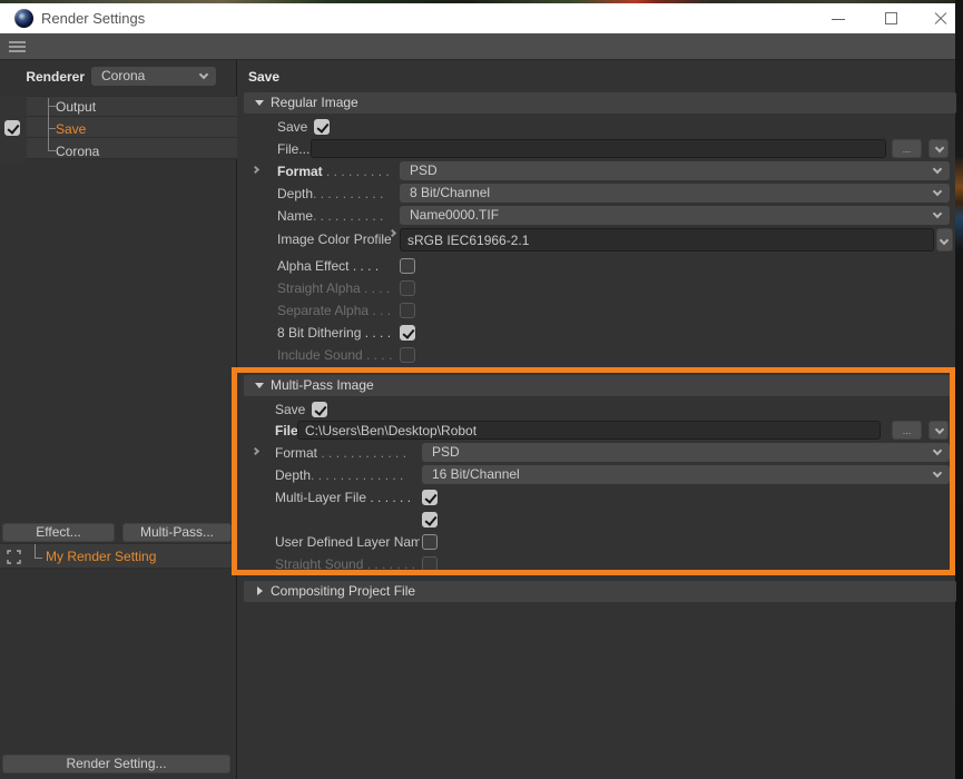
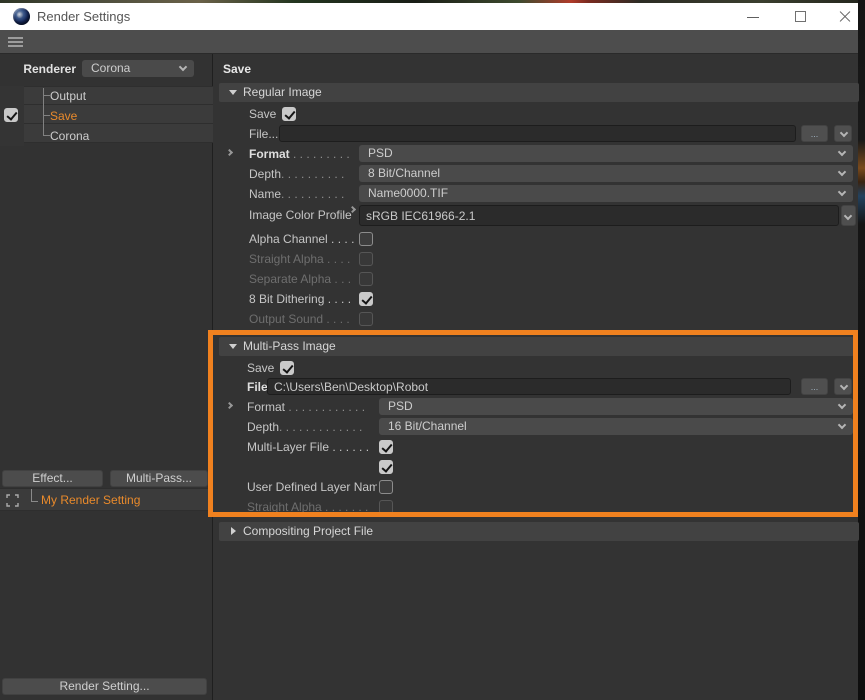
  Render Settings
  Renderer
  Corona
  Output
  Save
  Corona
  Effect...
  Multi-Pass...
  My Render Setting
  Render Setting...
  Save
  Regular Image
  Save
  File...
  ...
  Format . . . . . . . . .
  PSD
  Depth. . . . . . . . . .
  8 Bit/Channel
  Name. . . . . . . . . .
  Name0000.TIF
  Image Color Profile
  sRGB IEC61966-2.1
- Alpha Effect . . . .
+ Alpha Channel . . . .
  Straight Alpha . . . .
  Separate Alpha . . .
  8 Bit Dithering . . . .
- Include Sound . . . .
+ Output Sound . . . .
  Multi-Pass Image
  Save
  File
  C:\Users\Ben\Desktop\Robot
  ...
  Format . . . . . . . . . . . .
  PSD
  Depth. . . . . . . . . . . . .
  16 Bit/Channel
  Multi-Layer File . . . . . .
  User Defined Layer Nam
- Straight Sound . . . . . . .
+ Straight Alpha . . . . . . .
  Compositing Project File
